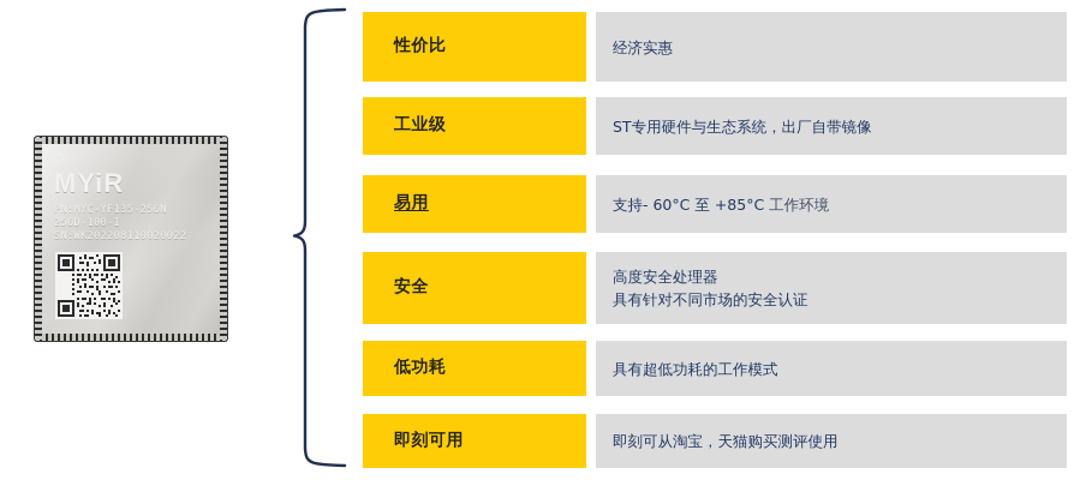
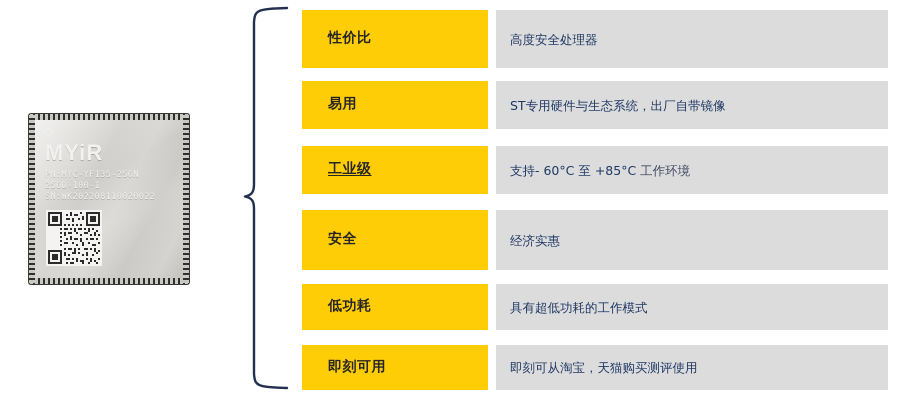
  MYiR
  PN:MYC-YF135-256N 256D-100-I SN:WK202208110020022
  性价比
- 经济实惠
+ 高度安全处理器
- 工业级
+ 易用
  ST专用硬件与生态系统，出厂自带镜像
- 易用
+ 工业级
  支持- 60°C 至 +85°C 工作环境
  安全
- 高度安全处理器
+ 经济实惠
- 具有针对不同市场的安全认证
  低功耗
  具有超低功耗的工作模式
  即刻可用
  即刻可从淘宝，天猫购买测评使用
